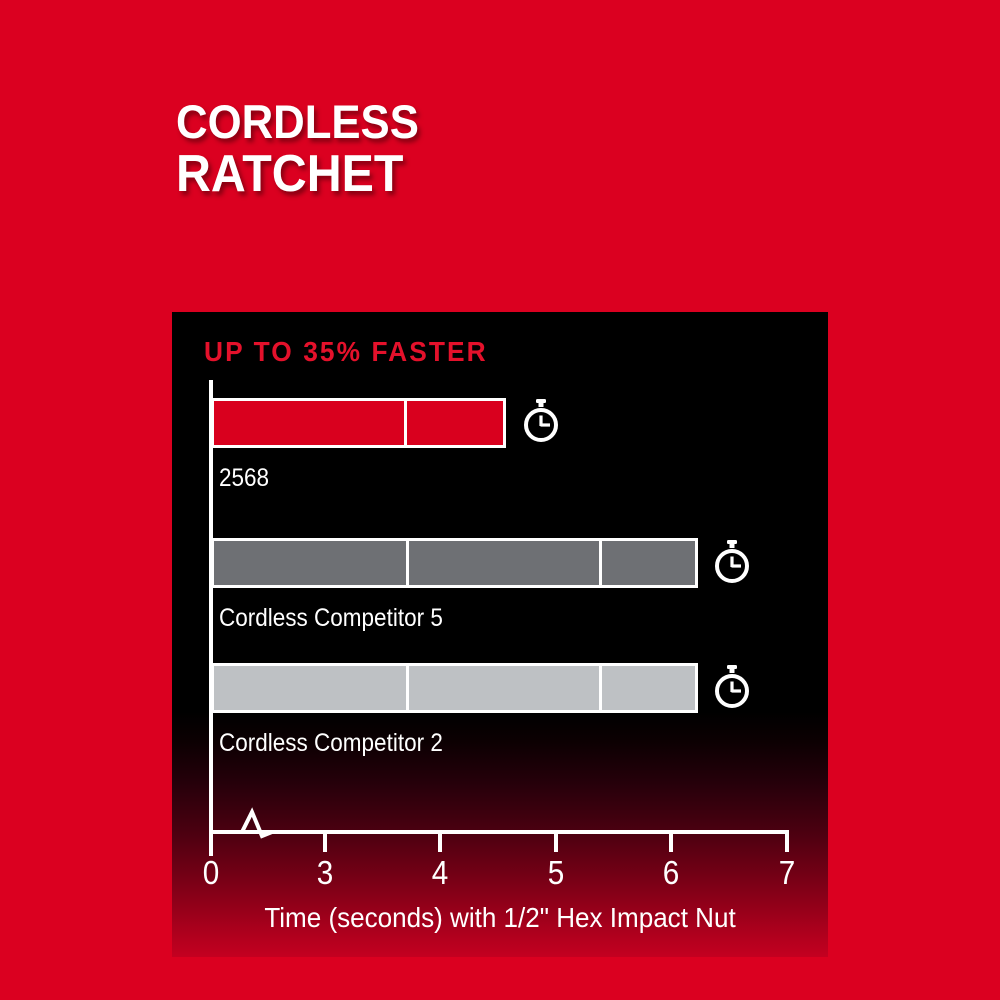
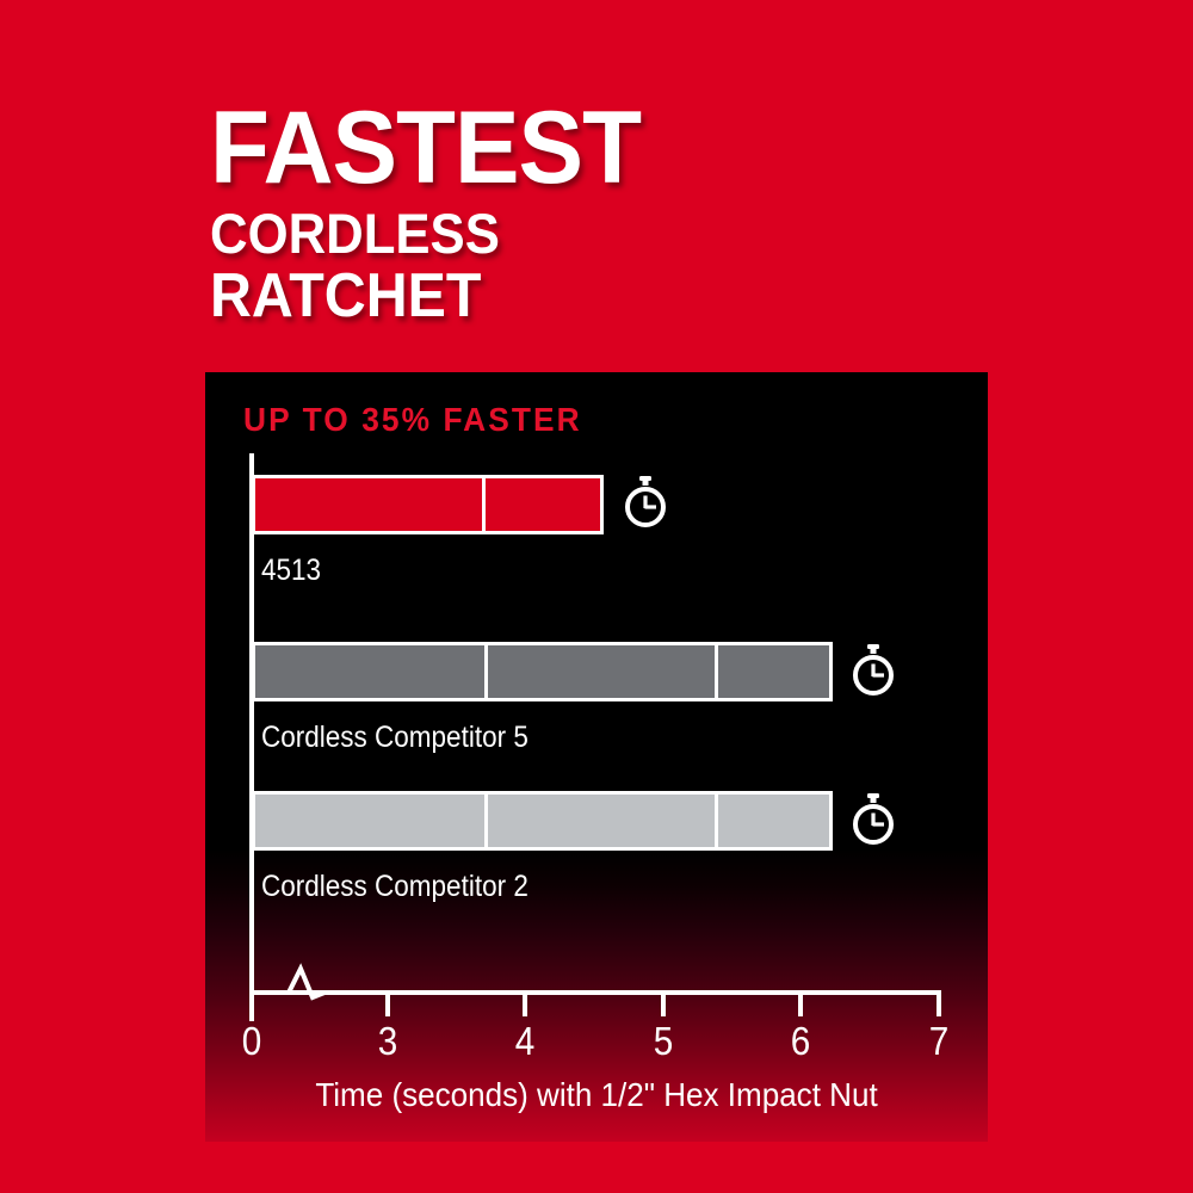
+ FASTEST
  CORDLESS
  RATCHET
  UP TO 35% FASTER
- 2568
+ 4513
  Cordless Competitor 5
  Cordless Competitor 2
  0
  3
  4
  5
  6
  7
  Time (seconds) with 1/2" Hex Impact Nut
